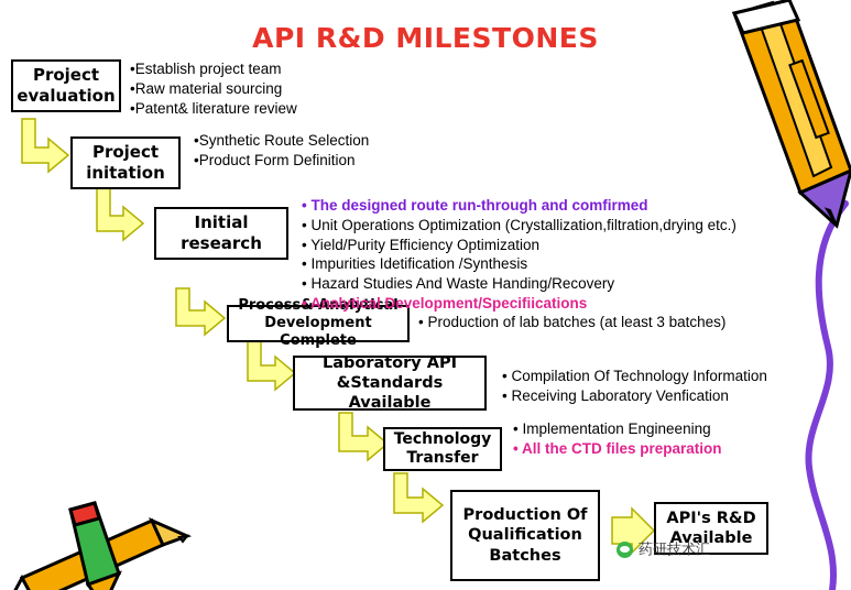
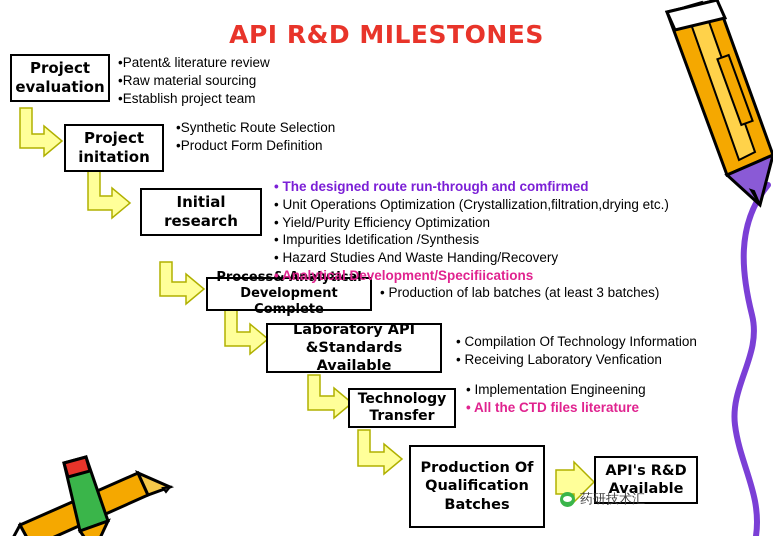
  API R&D MILESTONES
  Project
  evaluation
  Project
  initation
  Initial
  research
  Process& Analytical
  Development Complete
  Laboratory API
  &Standards Available
  Technology
  Transfer
  Production Of
  Qualification
  Batches
  API's R&D
  Available
- •Establish project team
+ •Patent& literature review
  •Raw material sourcing
- •Patent& literature review
+ •Establish project team
  •Synthetic Route Selection
  •Product Form Definition
  • The designed route run-through and comfirmed
  • Unit Operations Optimization (Crystallization,filtration,drying etc.)
  • Yield/Purity Efficiency Optimization
  • Impurities Idetification /Synthesis
  • Hazard Studies And Waste Handing/Recovery
  • Analytical Development/Specifiications
  • Production of lab batches (at least 3 batches)
  • Compilation Of Technology Information
  • Receiving Laboratory Venfication
  • Implementation Engineening
- • All the CTD files preparation
+ • All the CTD files literature
  药研技术汇
